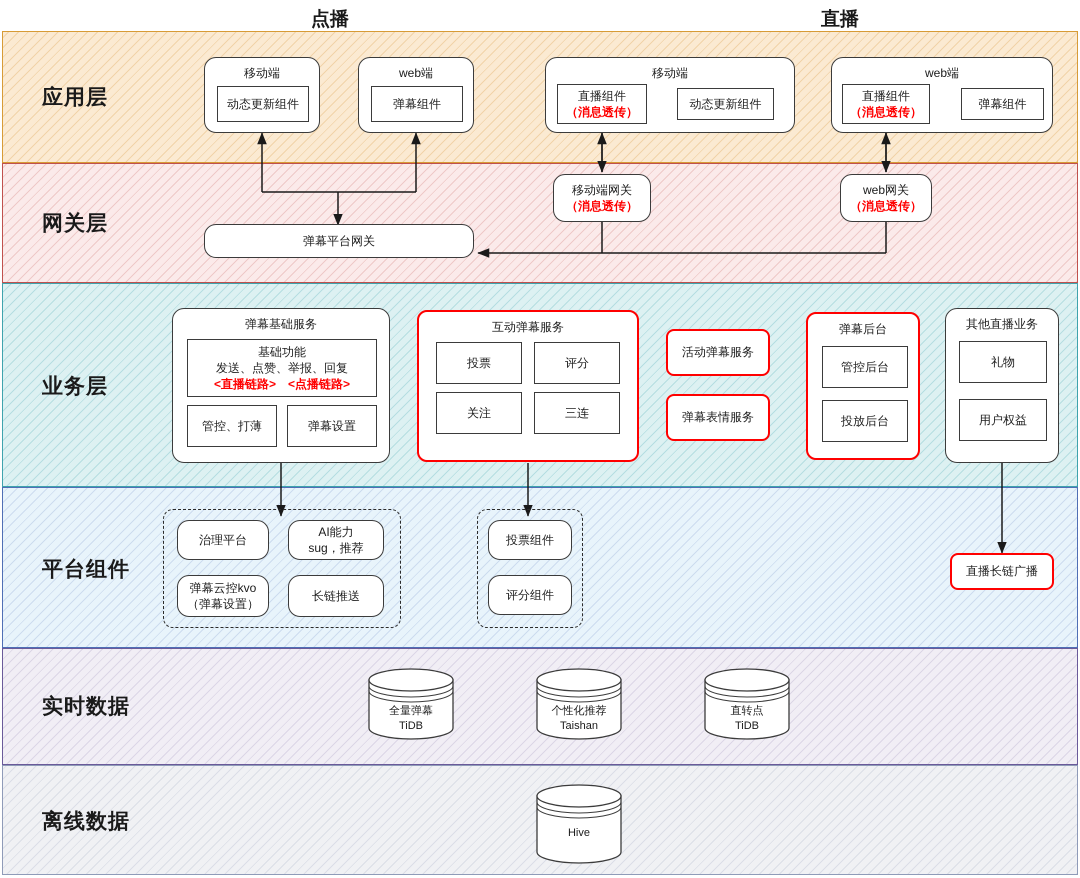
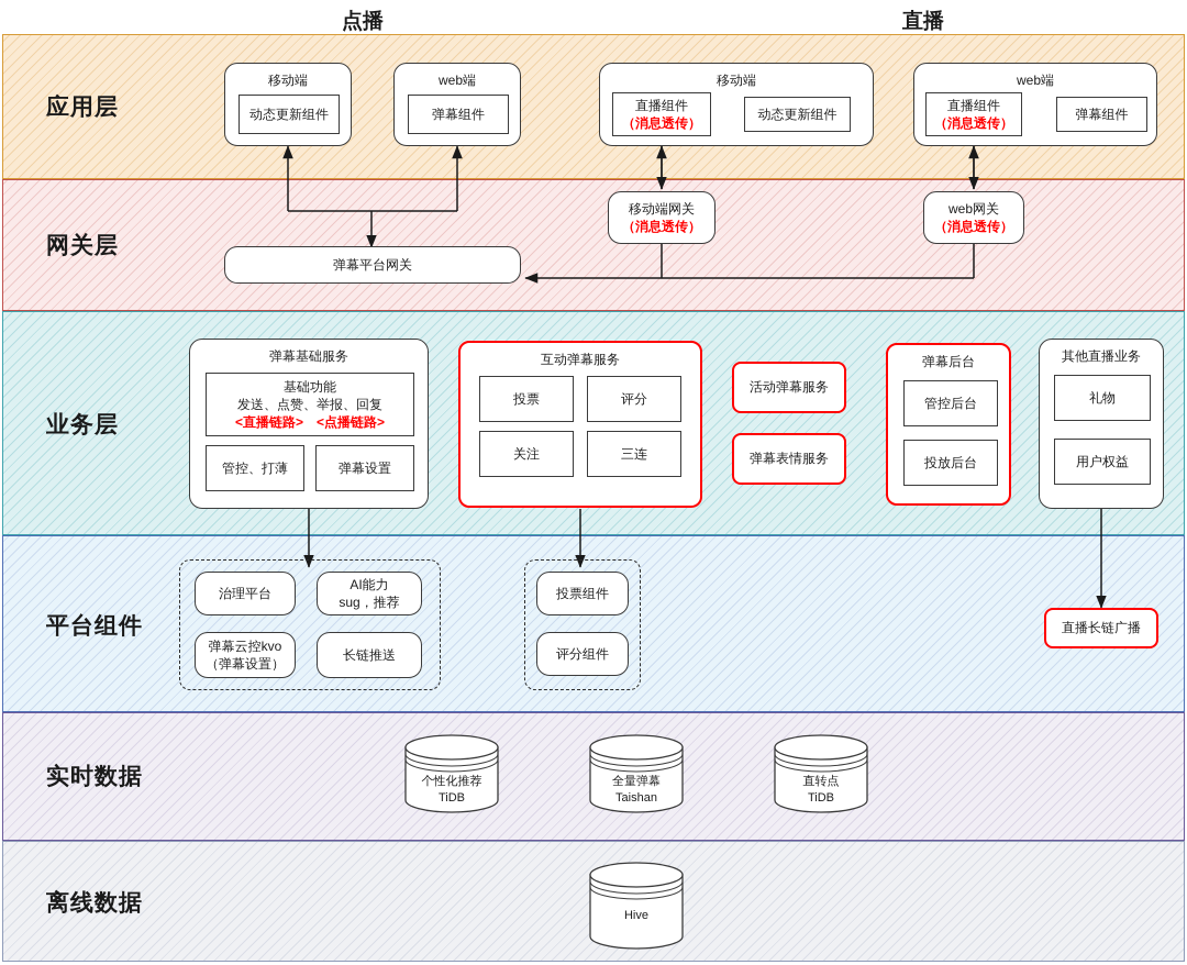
  点播
  直播
  应用层
  网关层
  业务层
  平台组件
  实时数据
  离线数据
  移动端
  动态更新组件
  web端
  弹幕组件
  移动端
  直播组件
  （消息透传）
  动态更新组件
  web端
  直播组件
  （消息透传）
  弹幕组件
  弹幕平台网关
  移动端网关
  （消息透传）
  web网关
  （消息透传）
  弹幕基础服务
  基础功能
  发送、点赞、举报、回复
  <直播链路>
  <点播链路>
  管控、打薄
  弹幕设置
  互动弹幕服务
  投票
  评分
  关注
  三连
  活动弹幕服务
  弹幕表情服务
  弹幕后台
  管控后台
  投放后台
  其他直播业务
  礼物
  用户权益
  治理平台
  AI能力
  sug，推荐
  弹幕云控kvo
  （弹幕设置）
  长链推送
  投票组件
  评分组件
  直播长链广播
- 全量弹幕
+ 个性化推荐
  TiDB
- 个性化推荐
+ 全量弹幕
  Taishan
  直转点
  TiDB
  Hive
